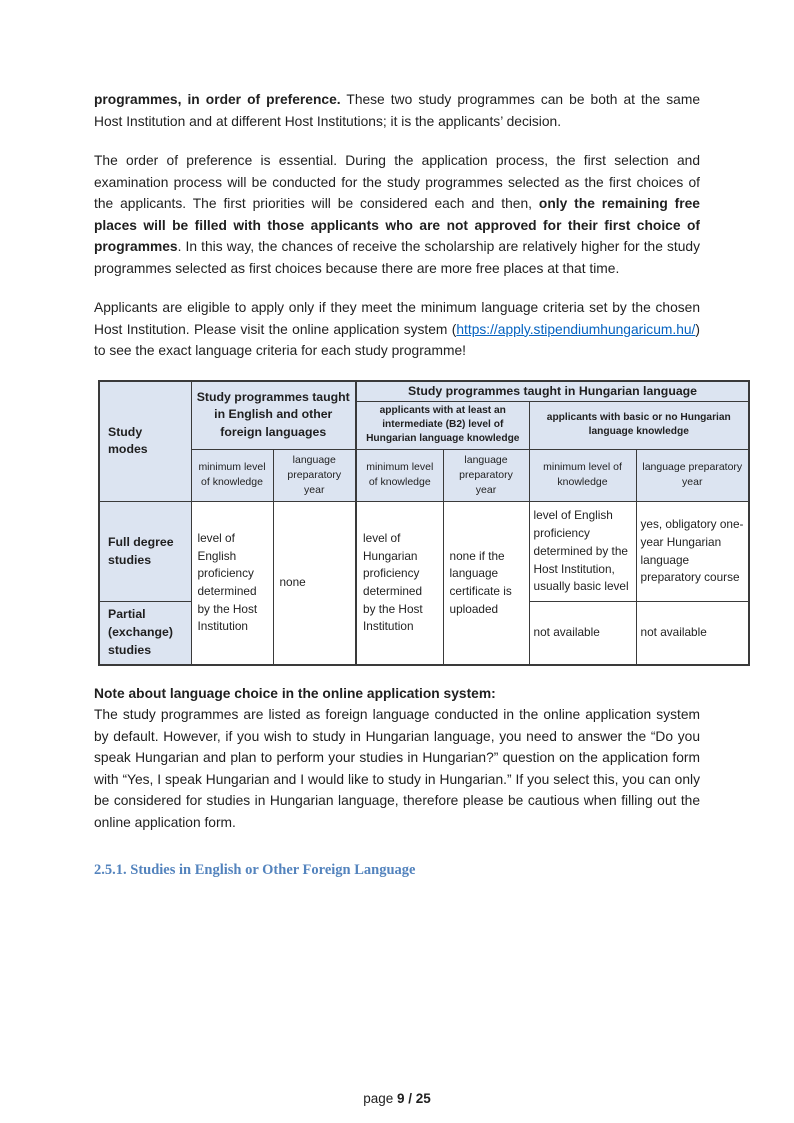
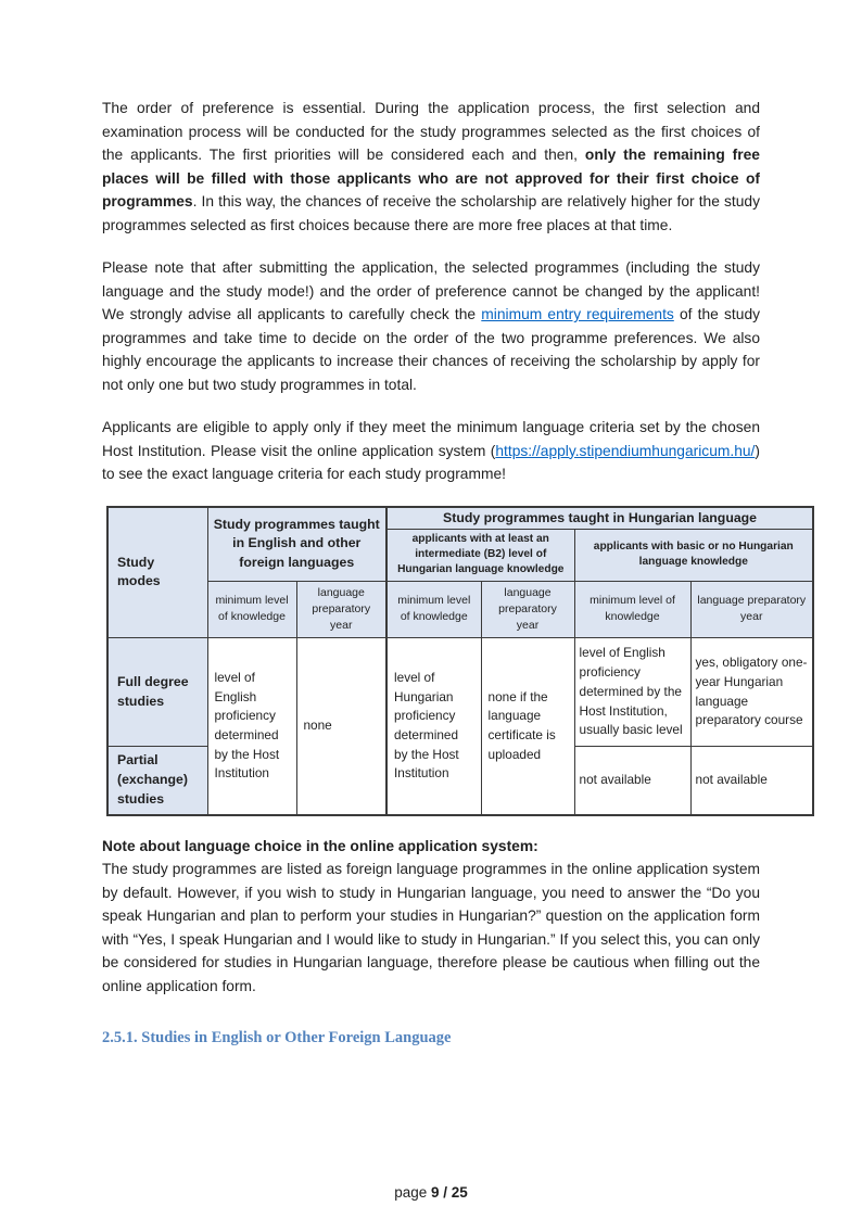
- programmes, in order of preference. These two study programmes can be both at the same Host Institution and at different Host Institutions; it is the applicants’ decision.
  The order of preference is essential. During the application process, the first selection and examination process will be conducted for the study programmes selected as the first choices of the applicants. The first priorities will be considered each and then, only the remaining free places will be filled with those applicants who are not approved for their first choice of programmes. In this way, the chances of receive the scholarship are relatively higher for the study programmes selected as first choices because there are more free places at that time.
+ Please note that after submitting the application, the selected programmes (including the study language and the study mode!) and the order of preference cannot be changed by the applicant! We strongly advise all applicants to carefully check the minimum entry requirements of the study programmes and take time to decide on the order of the two programme preferences. We also highly encourage the applicants to increase their chances of receiving the scholarship by apply for not only one but two study programmes in total.
  Applicants are eligible to apply only if they meet the minimum language criteria set by the chosen Host Institution. Please visit the online application system (https://apply.stipendiumhungaricum.hu/) to see the exact language criteria for each study programme!
  Study modes	Study programmes taught in English and other foreign languages	Study programmes taught in Hungarian language
  applicants with at least an intermediate (B2) level of Hungarian language knowledge	applicants with basic or no Hungarian language knowledge
  minimum level of knowledge	language preparatory year	minimum level of knowledge	language preparatory year	minimum level of knowledge	language preparatory year
  Full degree studies	level of English proficiency determined by the Host Institution	none	level of Hungarian proficiency determined by the Host Institution	none if the language certificate is uploaded	level of English proficiency determined by the Host Institution, usually basic level	yes, obligatory one-year Hungarian language preparatory course
  Partial (exchange) studies	not available	not available
  Note about language choice in the online application system:
- The study programmes are listed as foreign language conducted in the online application system by default. However, if you wish to study in Hungarian language, you need to answer the “Do you speak Hungarian and plan to perform your studies in Hungarian?” question on the application form with “Yes, I speak Hungarian and I would like to study in Hungarian.” If you select this, you can only be considered for studies in Hungarian language, therefore please be cautious when filling out the online application form.
+ The study programmes are listed as foreign language programmes in the online application system by default. However, if you wish to study in Hungarian language, you need to answer the “Do you speak Hungarian and plan to perform your studies in Hungarian?” question on the application form with “Yes, I speak Hungarian and I would like to study in Hungarian.” If you select this, you can only be considered for studies in Hungarian language, therefore please be cautious when filling out the online application form.
  2.5.1. Studies in English or Other Foreign Language
  page 9 / 25
